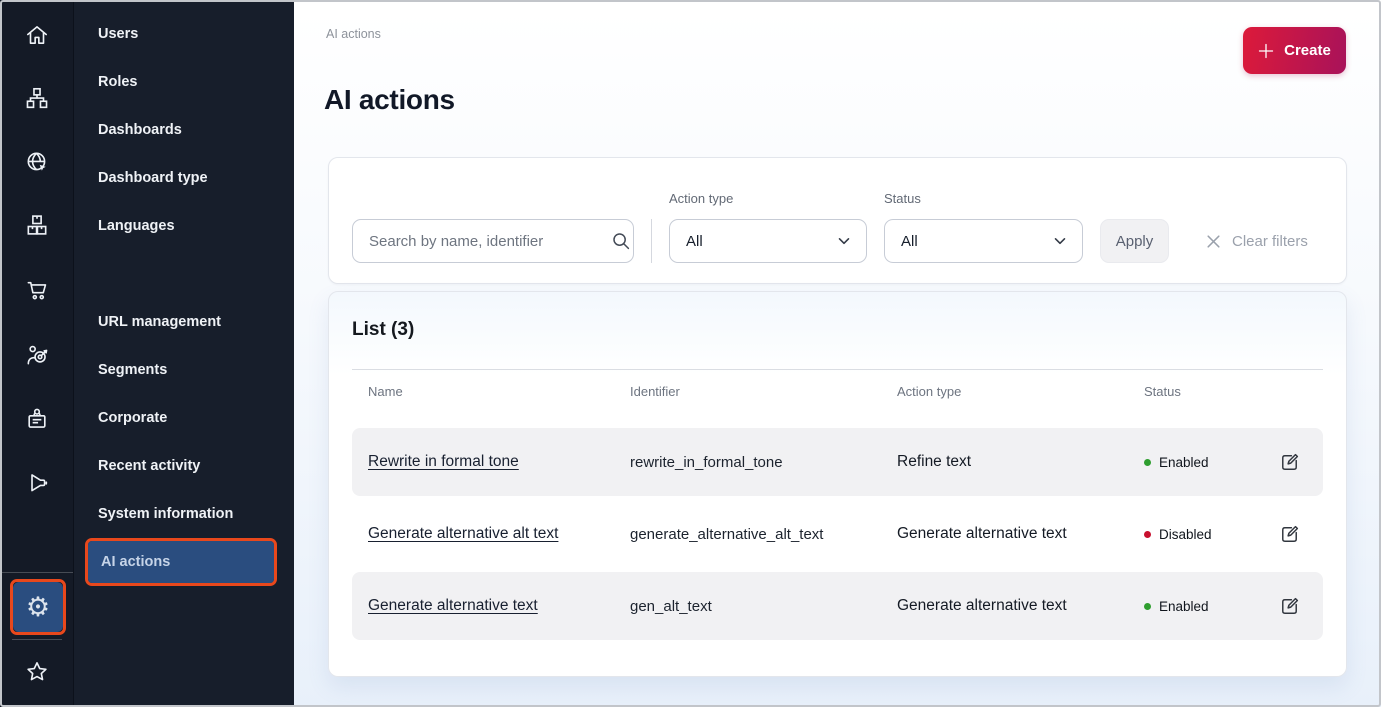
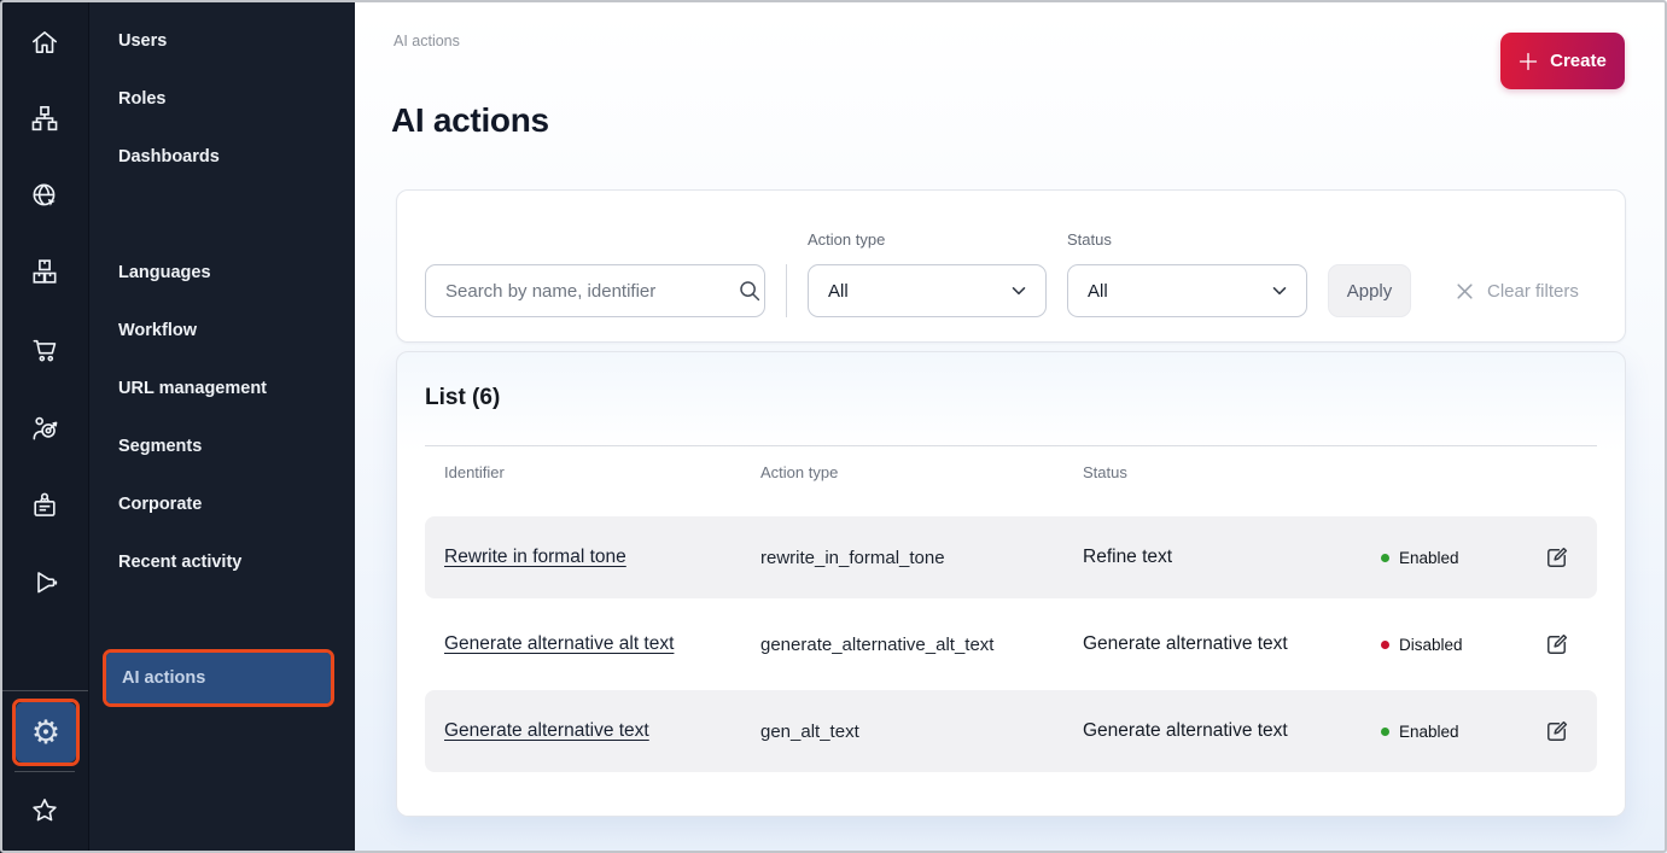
  ⚙
  Users
  Roles
  Dashboards
- Dashboard type
  Languages
+ Workflow
  URL management
  Segments
  Corporate
  Recent activity
- System information
  AI actions
  AI actions
  Create
  AI actions
  Search by name, identifier
  Action type
  All
  Status
  All
  Apply
  Clear filters
- List (3)
+ List (6)
- Name
  Identifier
  Action type
  Status
  Rewrite in formal tone
  rewrite_in_formal_tone
  Refine text
  Enabled
  Generate alternative alt text
  generate_alternative_alt_text
  Generate alternative text
  Disabled
  Generate alternative text
  gen_alt_text
  Generate alternative text
  Enabled
